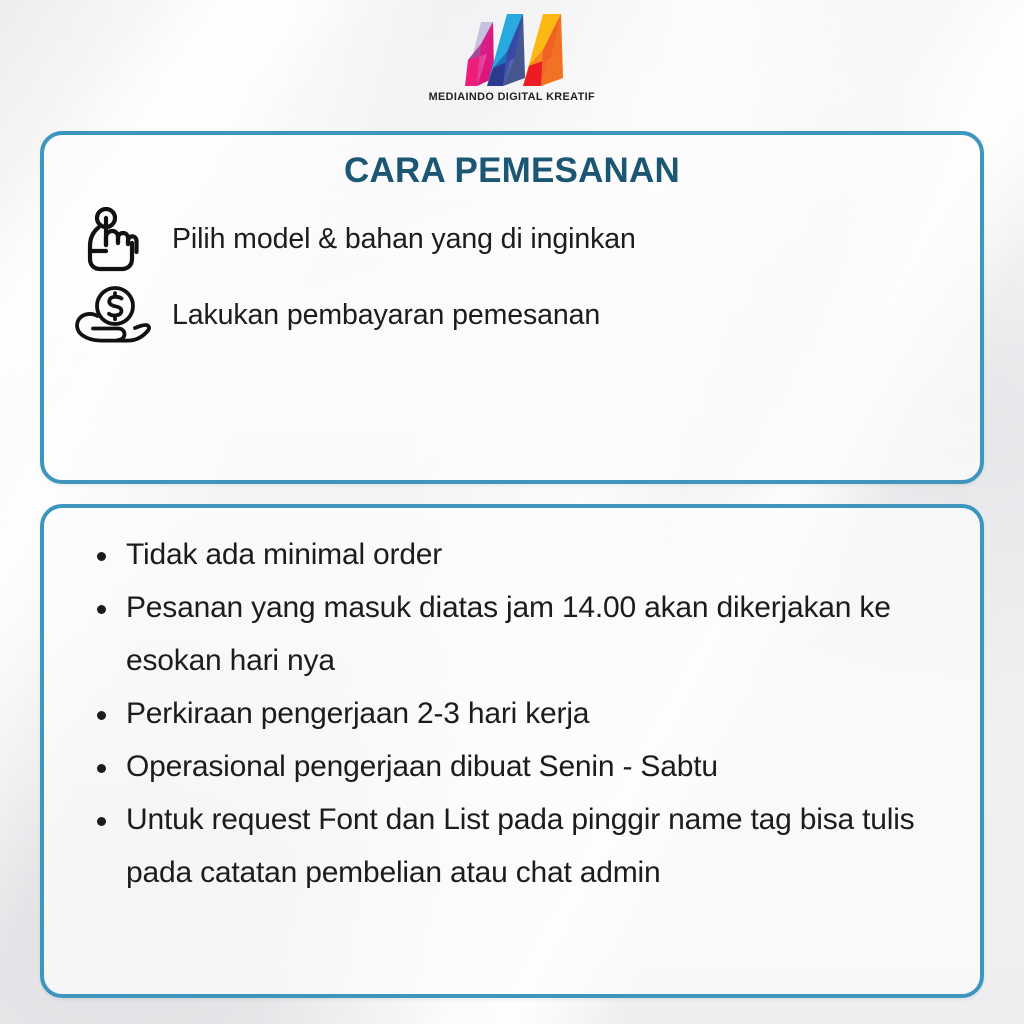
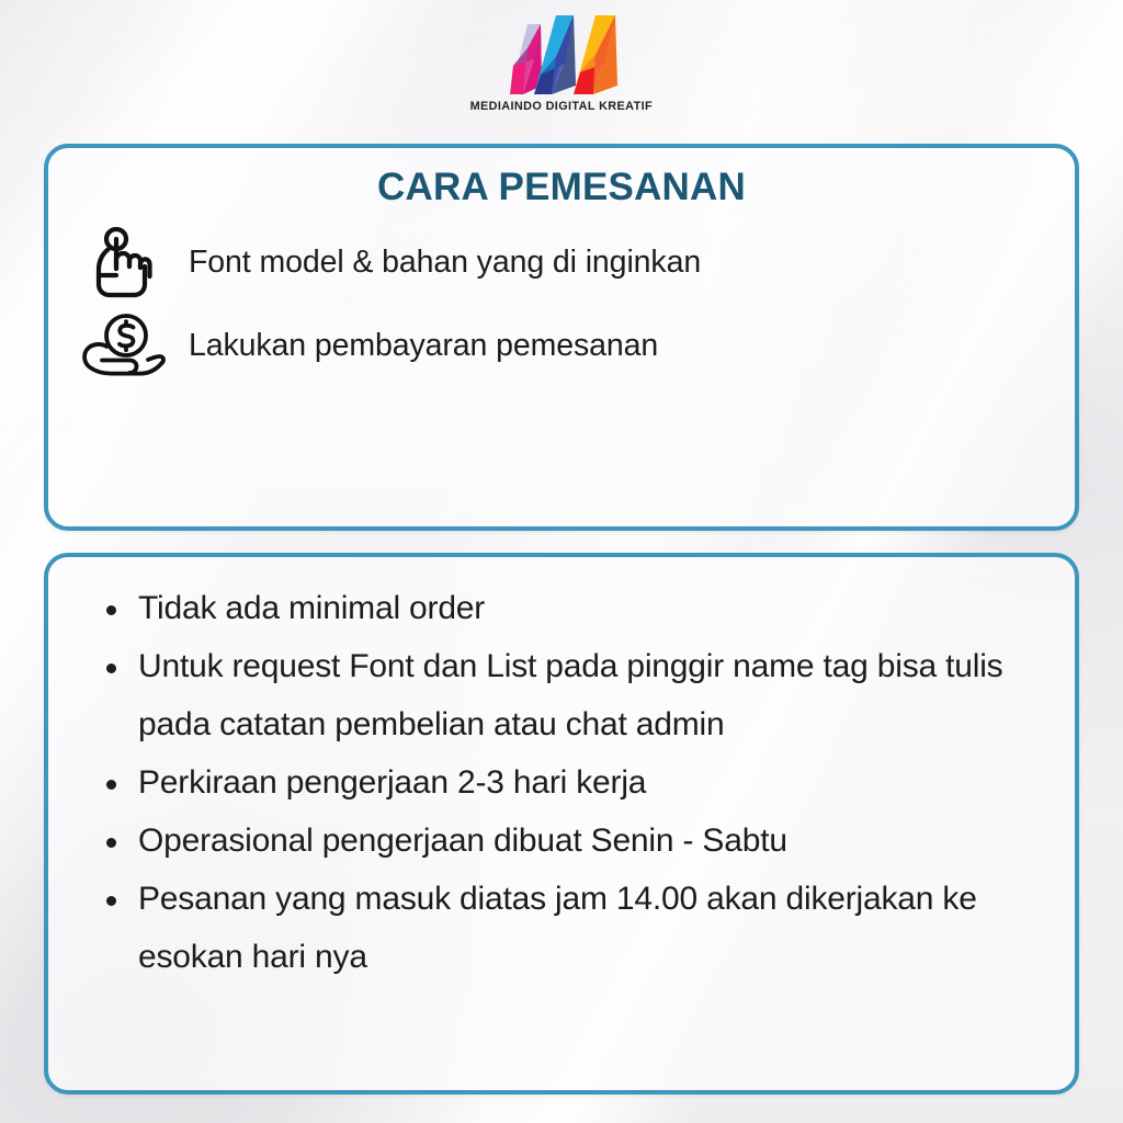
  MEDIAINDO DIGITAL KREATIF
  CARA PEMESANAN
- Pilih model & bahan yang di inginkan
+ Font model & bahan yang di inginkan
  Lakukan pembayaran pemesanan
  Tidak ada minimal order
- Pesanan yang masuk diatas jam 14.00 akan dikerjakan ke esokan hari nya
+ Untuk request Font dan List pada pinggir name tag bisa tulis pada catatan pembelian atau chat admin
  Perkiraan pengerjaan 2-3 hari kerja
  Operasional pengerjaan dibuat Senin - Sabtu
- Untuk request Font dan List pada pinggir name tag bisa tulis pada catatan pembelian atau chat admin
+ Pesanan yang masuk diatas jam 14.00 akan dikerjakan ke esokan hari nya
